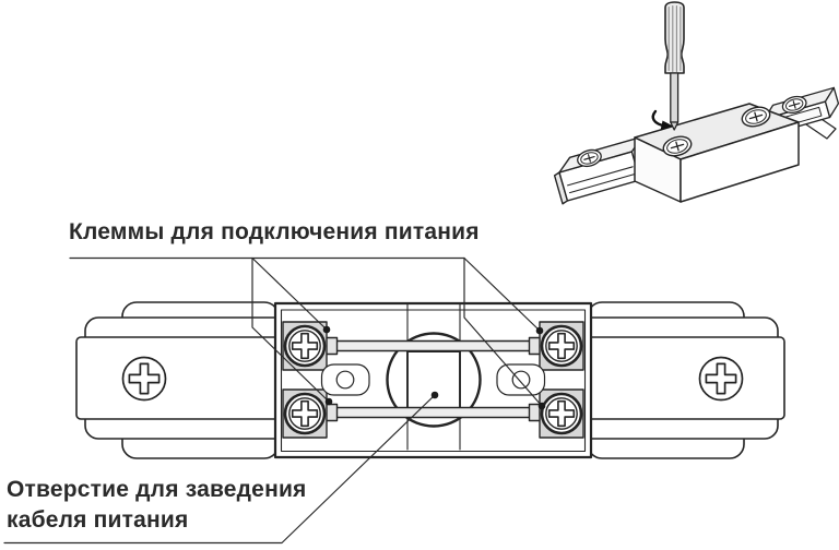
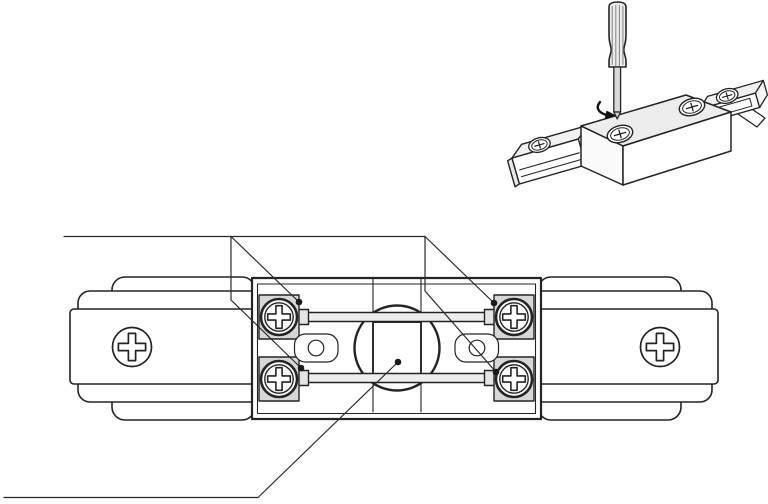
- Клеммы для подключения питания
- Отверстие для заведения
- кабеля питания
